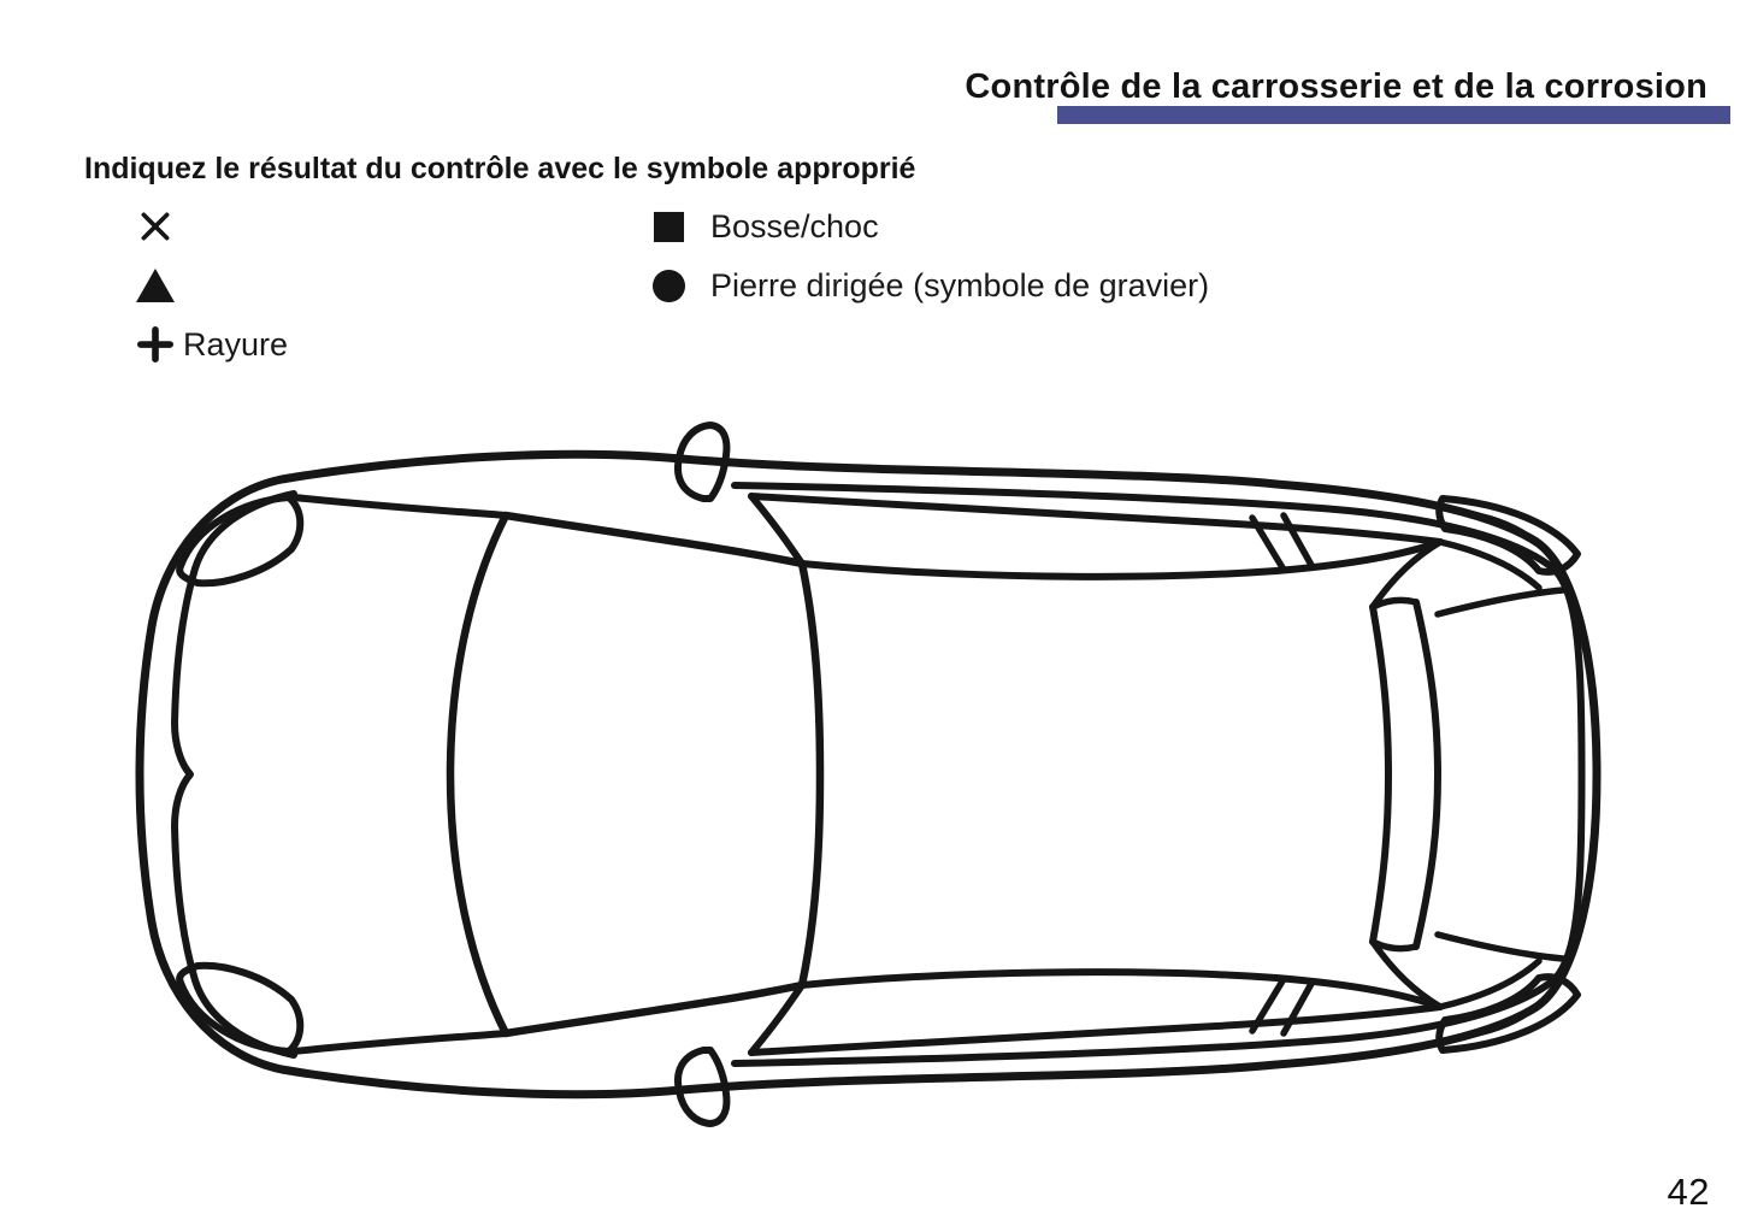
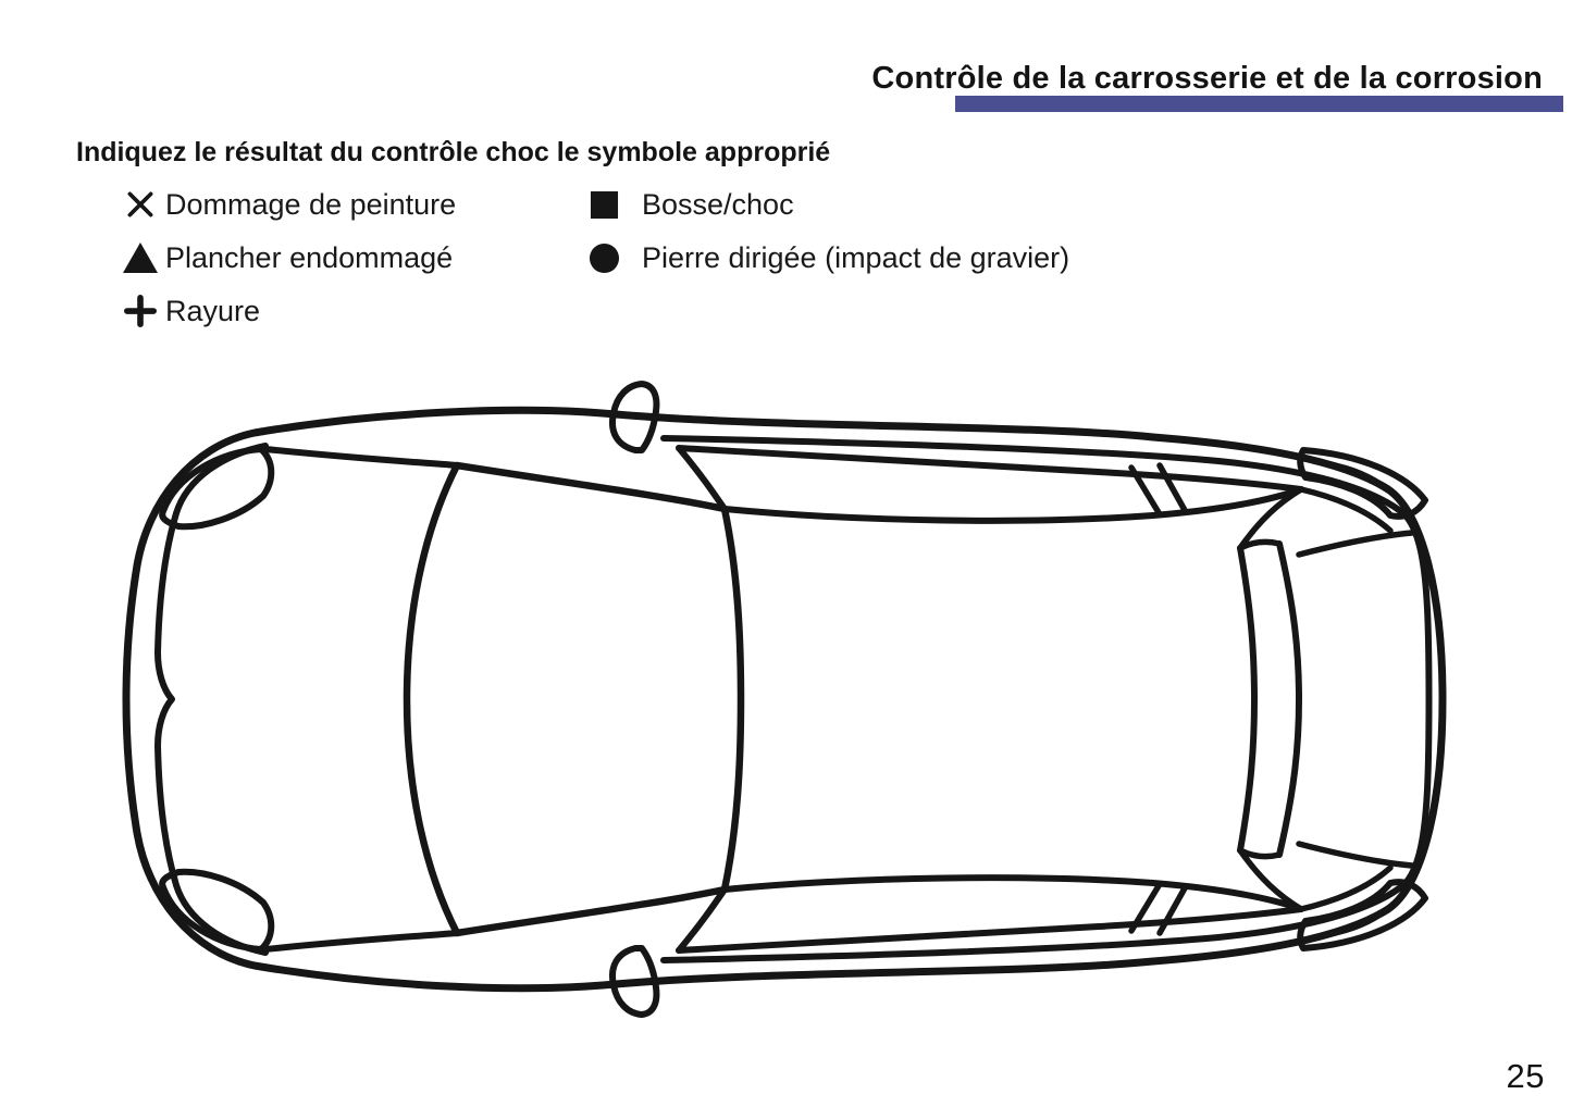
  Contrôle de la carrosserie et de la corrosion
- Indiquez le résultat du contrôle avec le symbole approprié
+ Indiquez le résultat du contrôle choc le symbole approprié
+ Dommage de peinture
+ Plancher endommagé
  Rayure
  Bosse/choc
- Pierre dirigée (symbole de gravier)
+ Pierre dirigée (impact de gravier)
- 42
+ 25
